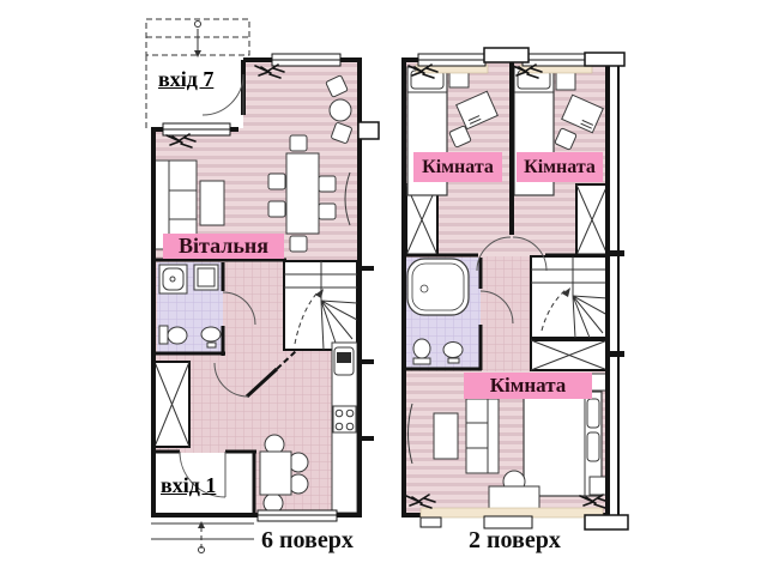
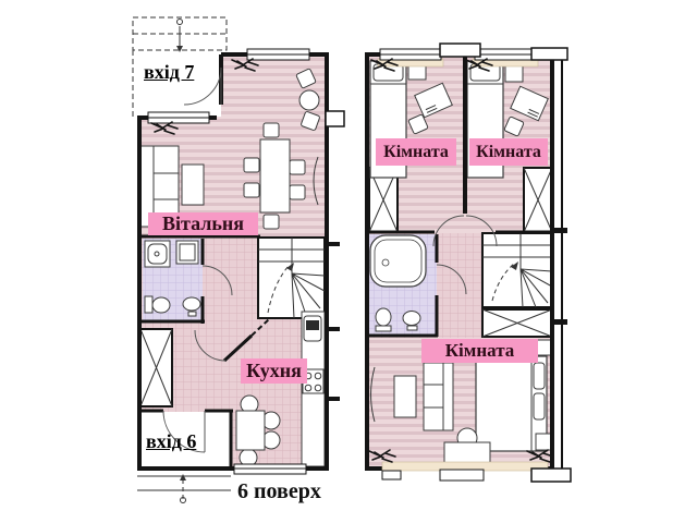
  вхід 7
  Вітальня
+ Кухня
- вхід 1
+ вхід 6
  6 поверх
  Кімната
  Кімната
  Кімната
- 2 поверх
